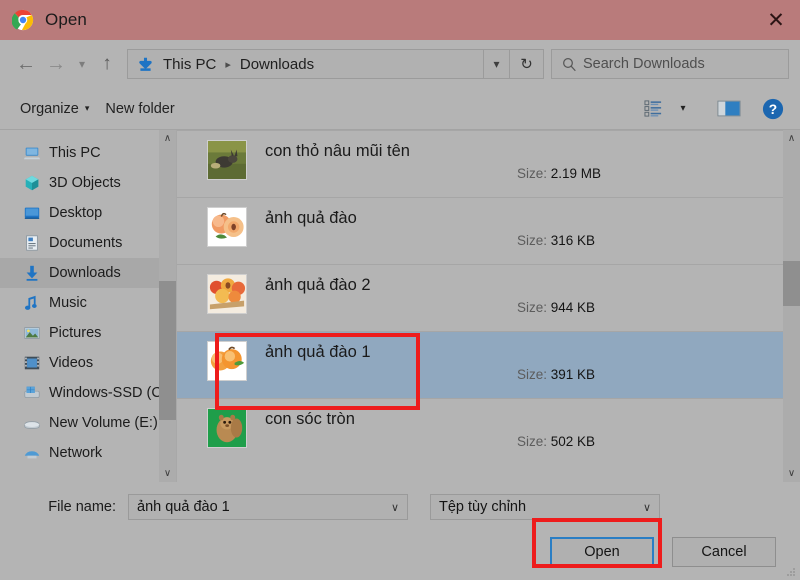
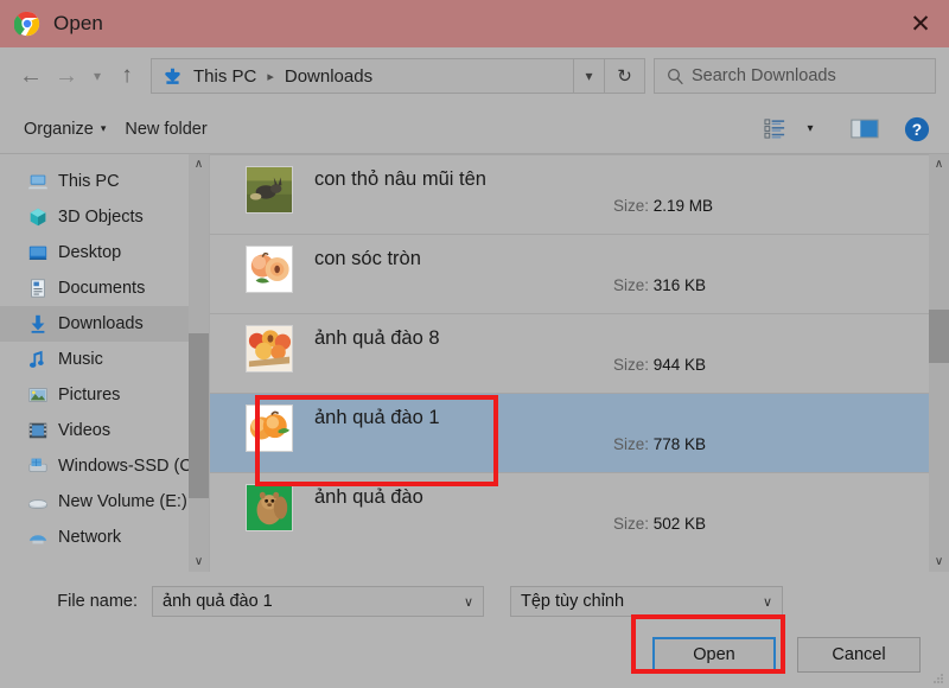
  Open
  ✕
  ←
  →
  ▾
  ↑
  This PC
  ▸
  Downloads
  ▾
  ↻
  Search Downloads
  Organize
  ▾
  New folder
  ▾
  ?
  This PC
  3D Objects
  Desktop
  Documents
  Downloads
  Music
  Pictures
  Videos
  Windows-SSD (C
  New Volume (E:)
  Network
  ∧
  ∨
  con thỏ nâu mũi tên
  Size: 2.19 MB
- ảnh quả đào
+ con sóc tròn
  Size: 316 KB
- ảnh quả đào 2
+ ảnh quả đào 8
  Size: 944 KB
  ảnh quả đào 1
- Size: 391 KB
+ Size: 778 KB
- con sóc tròn
+ ảnh quả đào
  Size: 502 KB
  ∧
  ∨
  File name:
  ảnh quả đào 1
  ∨
  Tệp tùy chỉnh
  ∨
  Open
  Cancel
